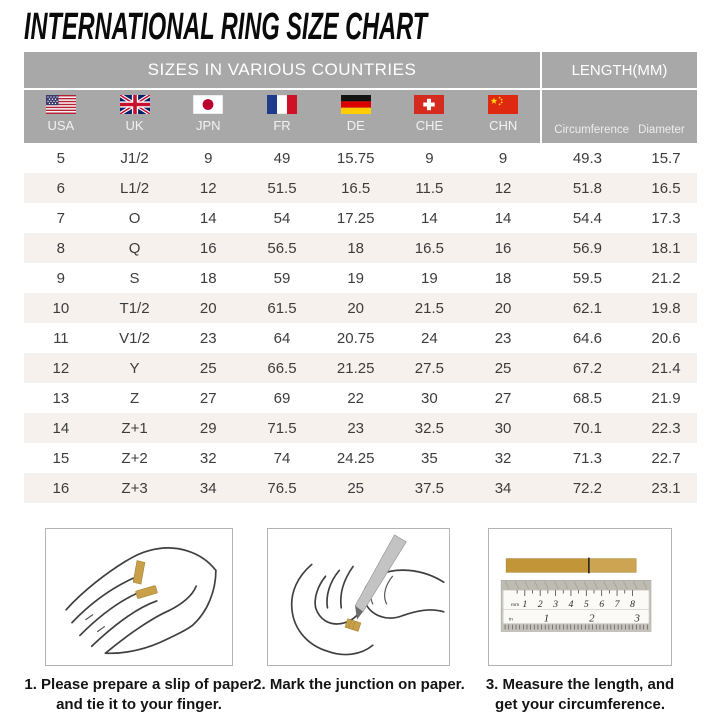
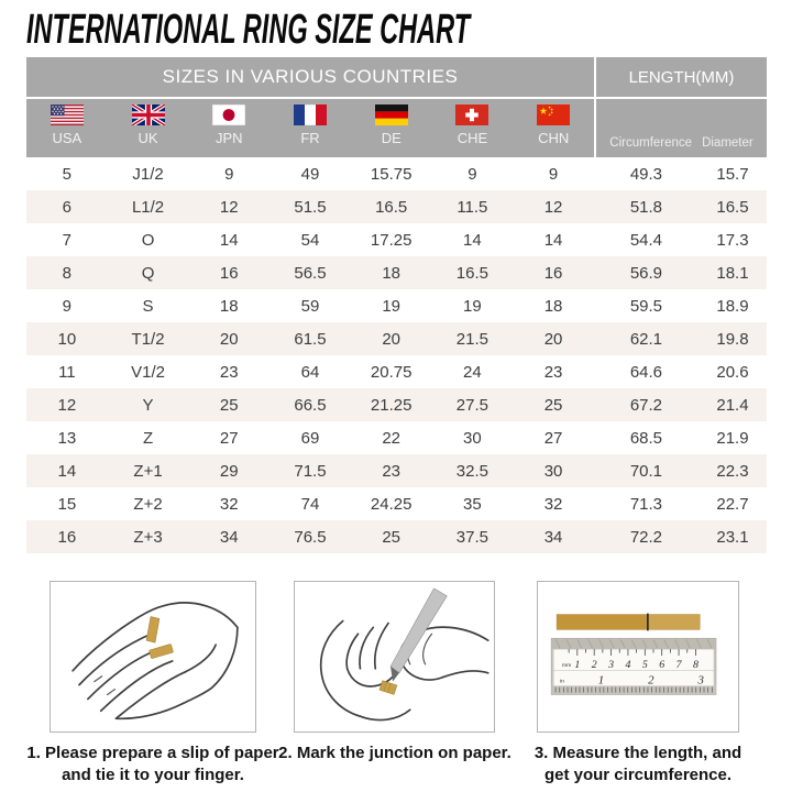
  INTERNATIONAL RING SIZE CHART
  SIZES IN VARIOUS COUNTRIES
  LENGTH(MM)
  USA
  UK
  JPN
  FR
  DE
  CHE
  CHN
  Circumference
  Diameter
  5	J1/2	9	49	15.75	9	9	49.3	15.7
  6	L1/2	12	51.5	16.5	11.5	12	51.8	16.5
  7	O	14	54	17.25	14	14	54.4	17.3
  8	Q	16	56.5	18	16.5	16	56.9	18.1
- 9	S	18	59	19	19	18	59.5	21.2
+ 9	S	18	59	19	19	18	59.5	18.9
  10	T1/2	20	61.5	20	21.5	20	62.1	19.8
  11	V1/2	23	64	20.75	24	23	64.6	20.6
  12	Y	25	66.5	21.25	27.5	25	67.2	21.4
  13	Z	27	69	22	30	27	68.5	21.9
  14	Z+1	29	71.5	23	32.5	30	70.1	22.3
  15	Z+2	32	74	24.25	35	32	71.3	22.7
  16	Z+3	34	76.5	25	37.5	34	72.2	23.1
  1
  2
  3
  4
  5
  6
  7
  8
  1
  2
  3
  1. Please prepare a slip of paper
  and tie it to your finger.
  2. Mark the junction on paper.
  3. Measure the length, and
  get your circumference.
